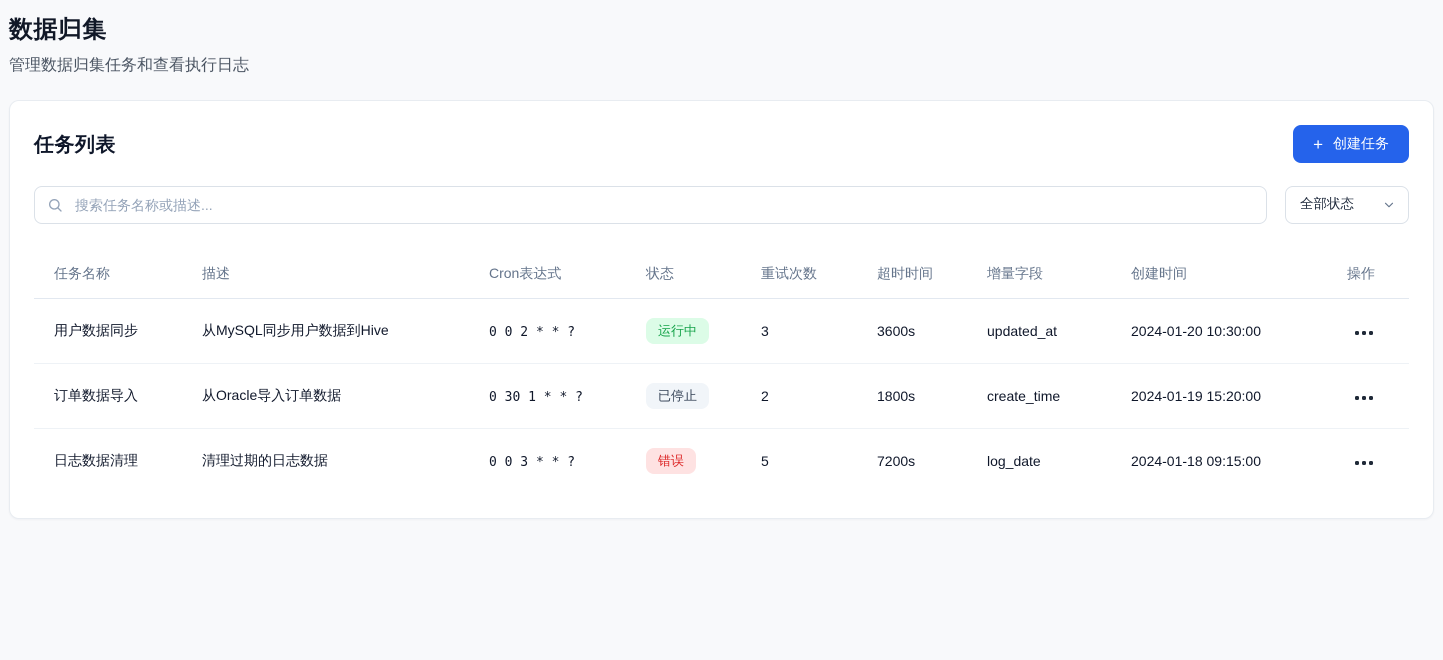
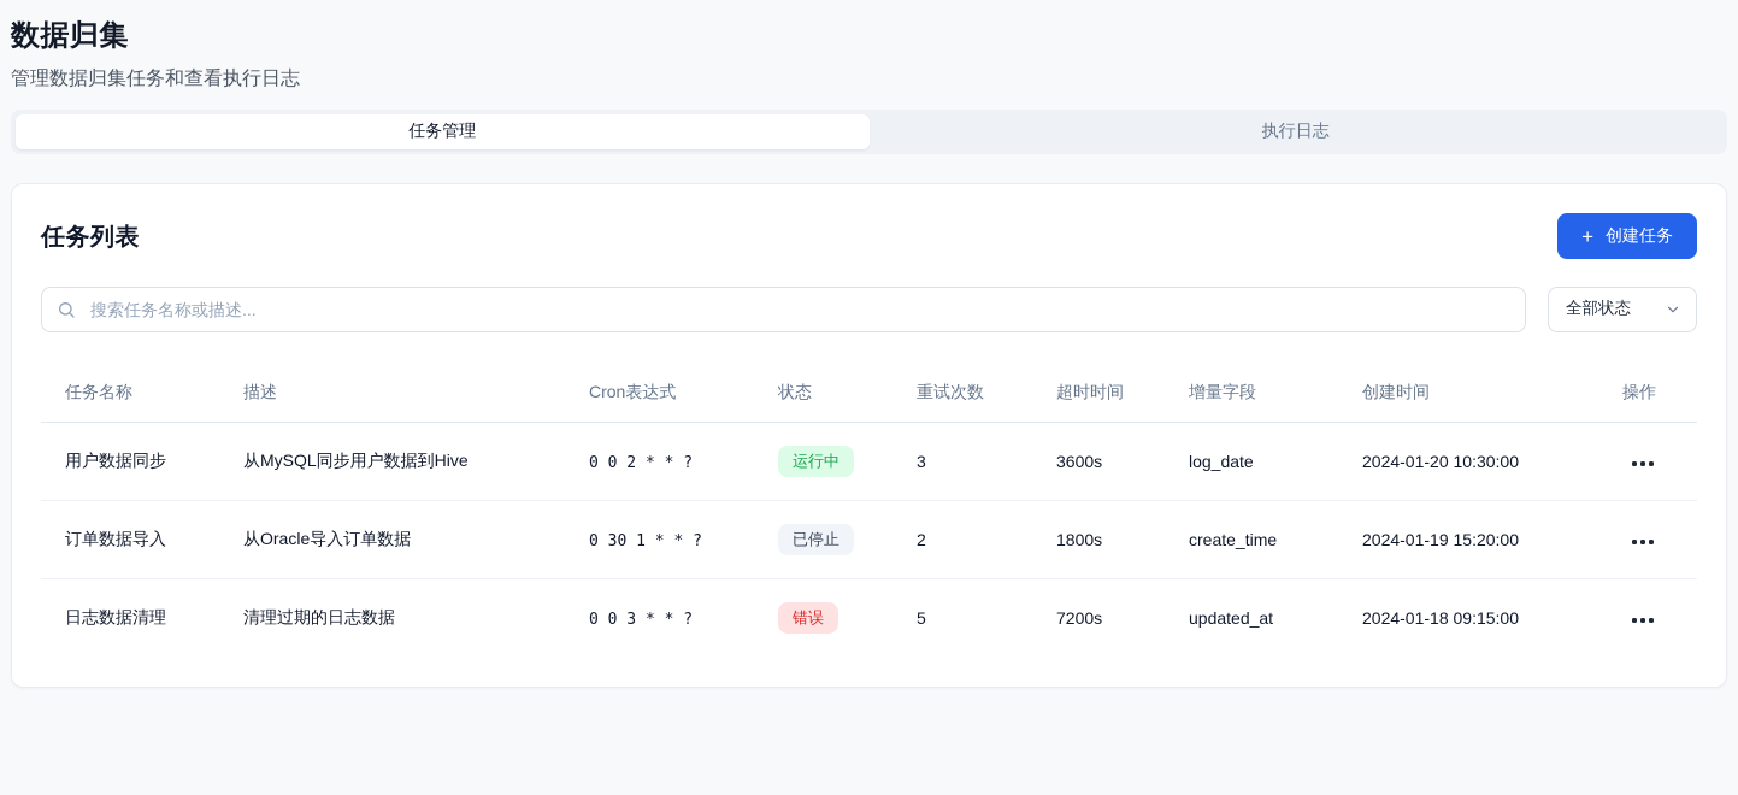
  数据归集
  管理数据归集任务和查看执行日志
+ 任务管理
+ 执行日志
  任务列表
  +
  创建任务
  搜索任务名称或描述...
  全部状态
  任务名称	描述	Cron表达式	状态	重试次数	超时时间	增量字段	创建时间	操作
- 用户数据同步	从MySQL同步用户数据到Hive	0 0 2 * * ?	运行中	3	3600s	updated_at	2024-01-20 10:30:00
+ 用户数据同步	从MySQL同步用户数据到Hive	0 0 2 * * ?	运行中	3	3600s	log_date	2024-01-20 10:30:00
  订单数据导入	从Oracle导入订单数据	0 30 1 * * ?	已停止	2	1800s	create_time	2024-01-19 15:20:00
- 日志数据清理	清理过期的日志数据	0 0 3 * * ?	错误	5	7200s	log_date	2024-01-18 09:15:00
+ 日志数据清理	清理过期的日志数据	0 0 3 * * ?	错误	5	7200s	updated_at	2024-01-18 09:15:00
